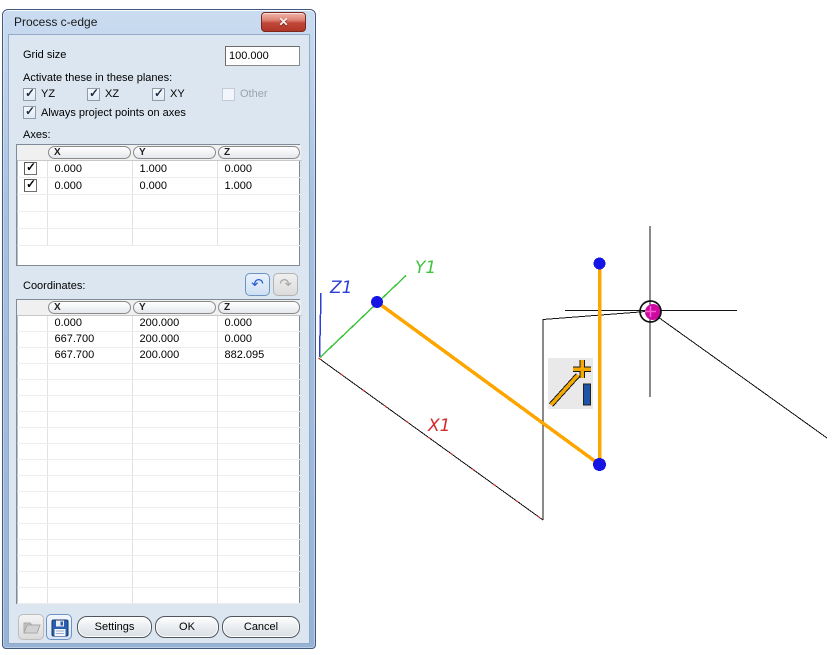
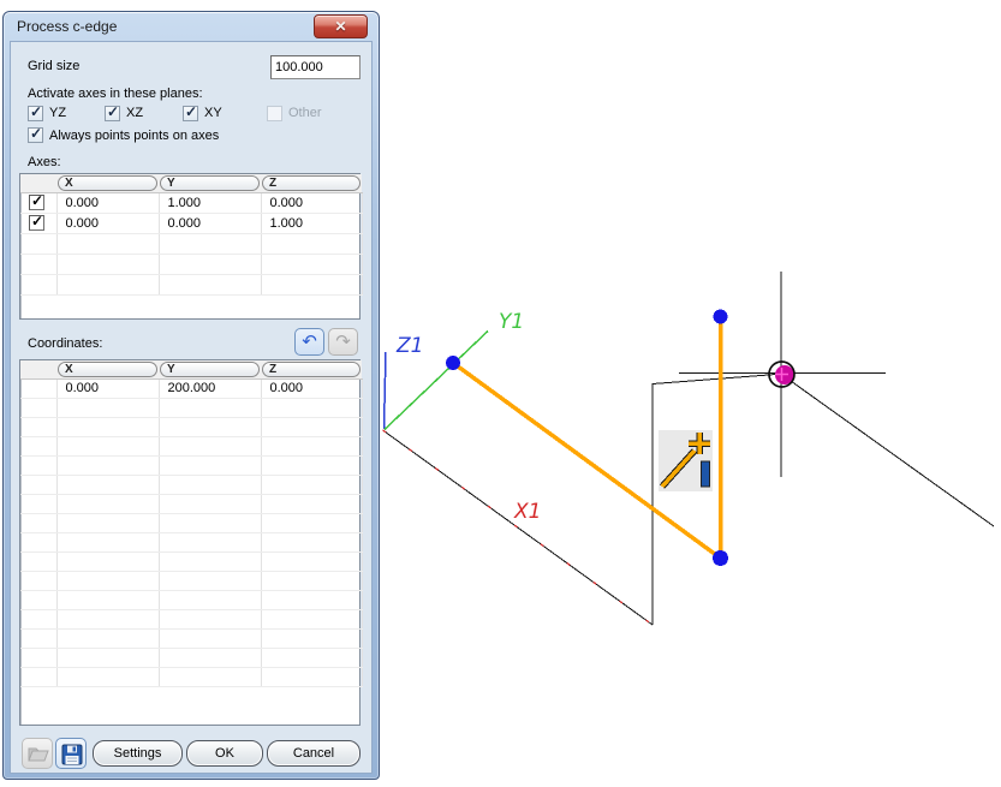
  Z1
  Y1
  X1
  Process c-edge
  ✕
  Grid size
  100.000
- Activate these in these planes:
+ Activate axes in these planes:
  ✓
  YZ
  ✓
  XZ
  ✓
  XY
  Other
  ✓
- Always project points on axes
+ Always points points on axes
  Axes:
  	X	Y	Z
  ✓	0.000	1.000	0.000
  ✓	0.000	0.000	1.000
  Coordinates:
  ↶
  ↷
  	X	Y	Z
  	0.000	200.000	0.000
- 	667.700	200.000	0.000
- 	667.700	200.000	882.095
  Settings
  OK
  Cancel
